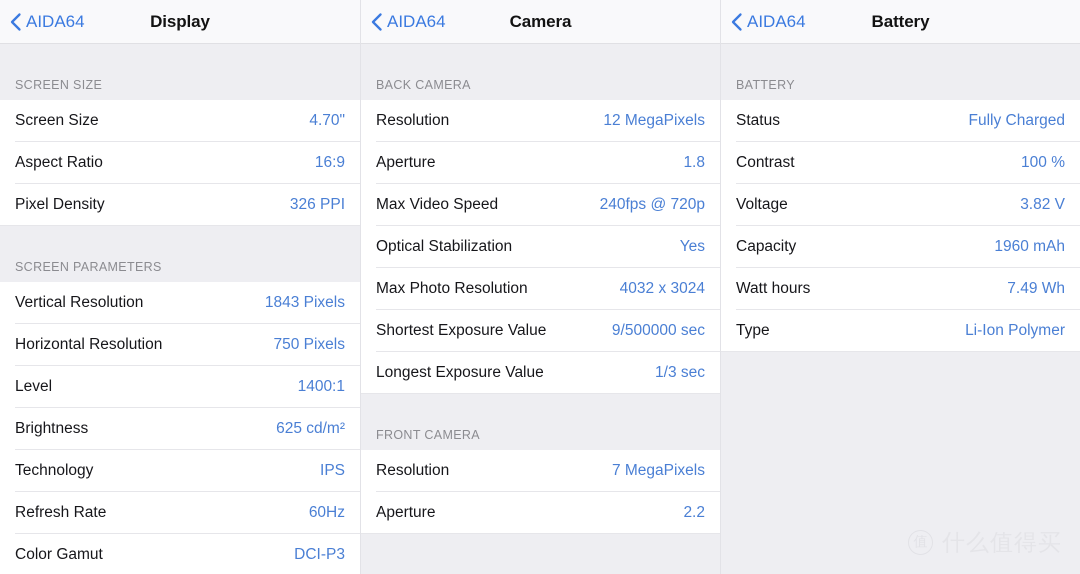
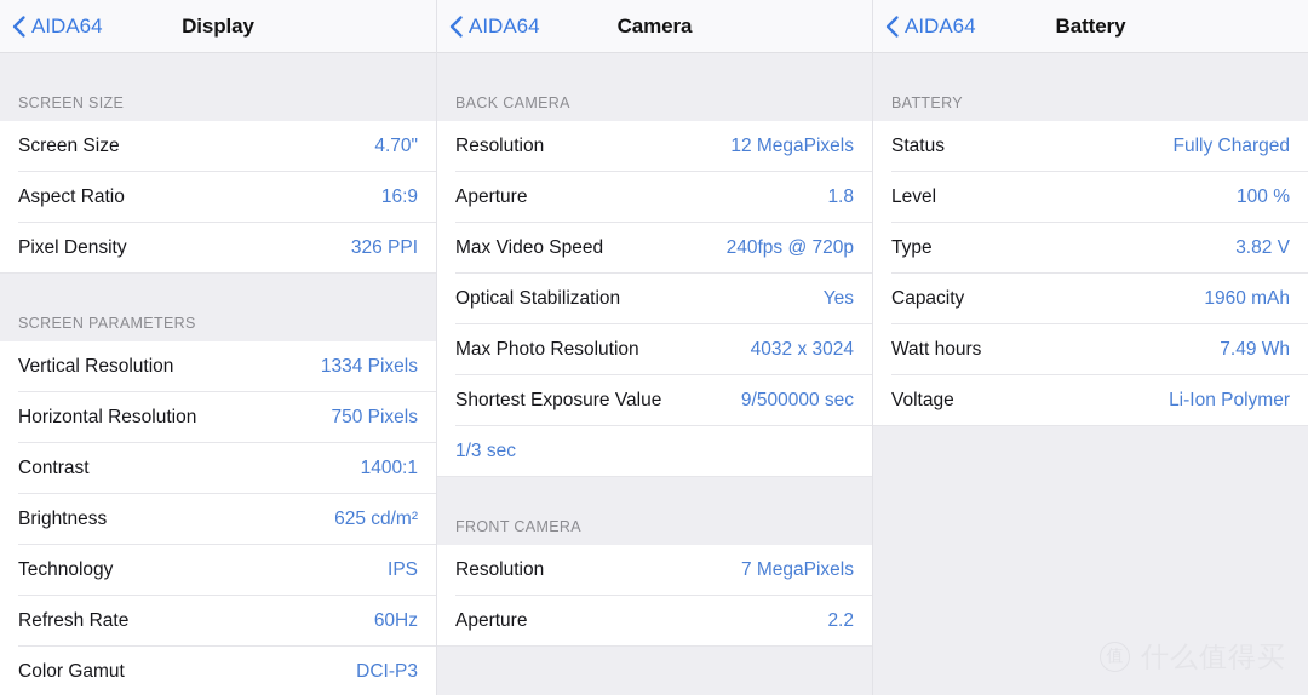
  AIDA64
  Display
  SCREEN SIZE
  Screen Size
  4.70"
  Aspect Ratio
  16:9
  Pixel Density
  326 PPI
  SCREEN PARAMETERS
  Vertical Resolution
- 1843 Pixels
+ 1334 Pixels
  Horizontal Resolution
  750 Pixels
- Level
+ Contrast
  1400:1
  Brightness
  625 cd/m²
  Technology
  IPS
  Refresh Rate
  60Hz
  Color Gamut
  DCI-P3
  AIDA64
  Camera
  BACK CAMERA
  Resolution
  12 MegaPixels
  Aperture
  1.8
  Max Video Speed
  240fps @ 720p
  Optical Stabilization
  Yes
  Max Photo Resolution
  4032 x 3024
  Shortest Exposure Value
  9/500000 sec
- Longest Exposure Value
  1/3 sec
  FRONT CAMERA
  Resolution
  7 MegaPixels
  Aperture
  2.2
  AIDA64
  Battery
  BATTERY
  Status
  Fully Charged
- Contrast
+ Level
  100 %
- Voltage
+ Type
  3.82 V
  Capacity
  1960 mAh
  Watt hours
  7.49 Wh
- Type
+ Voltage
  Li-Ion Polymer
